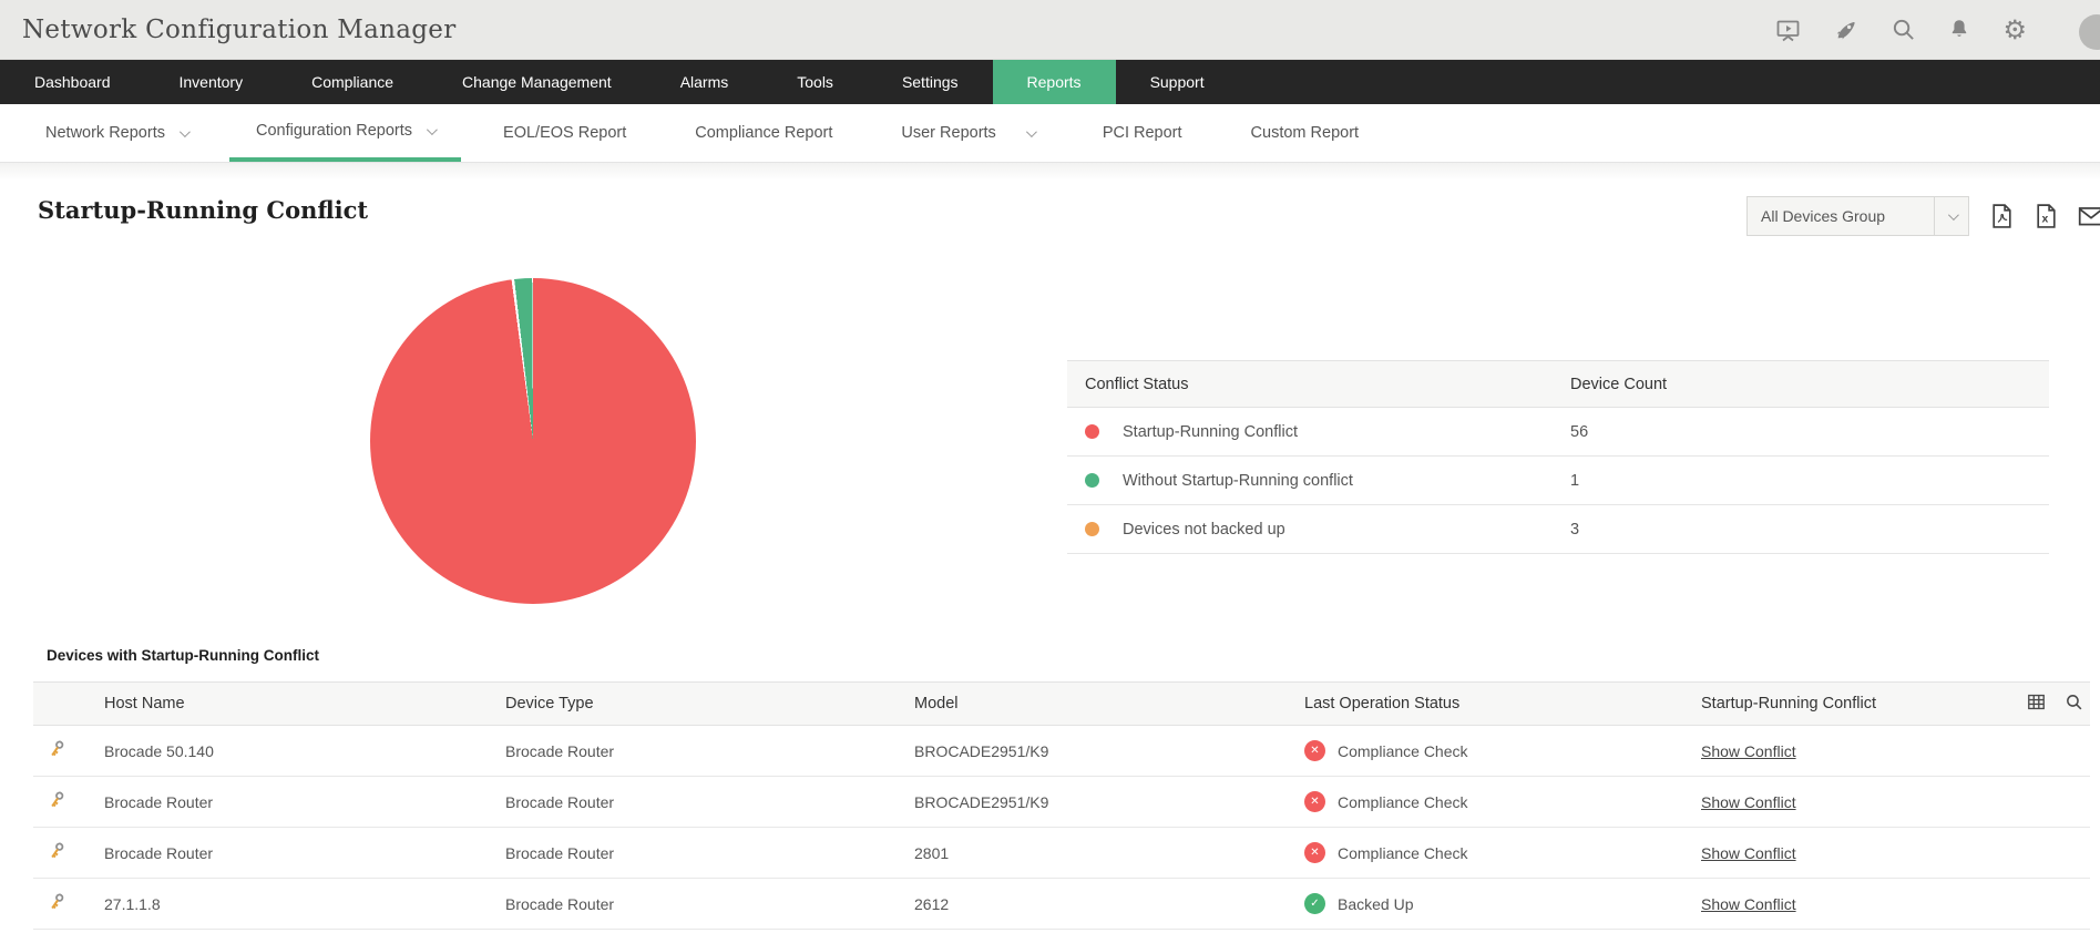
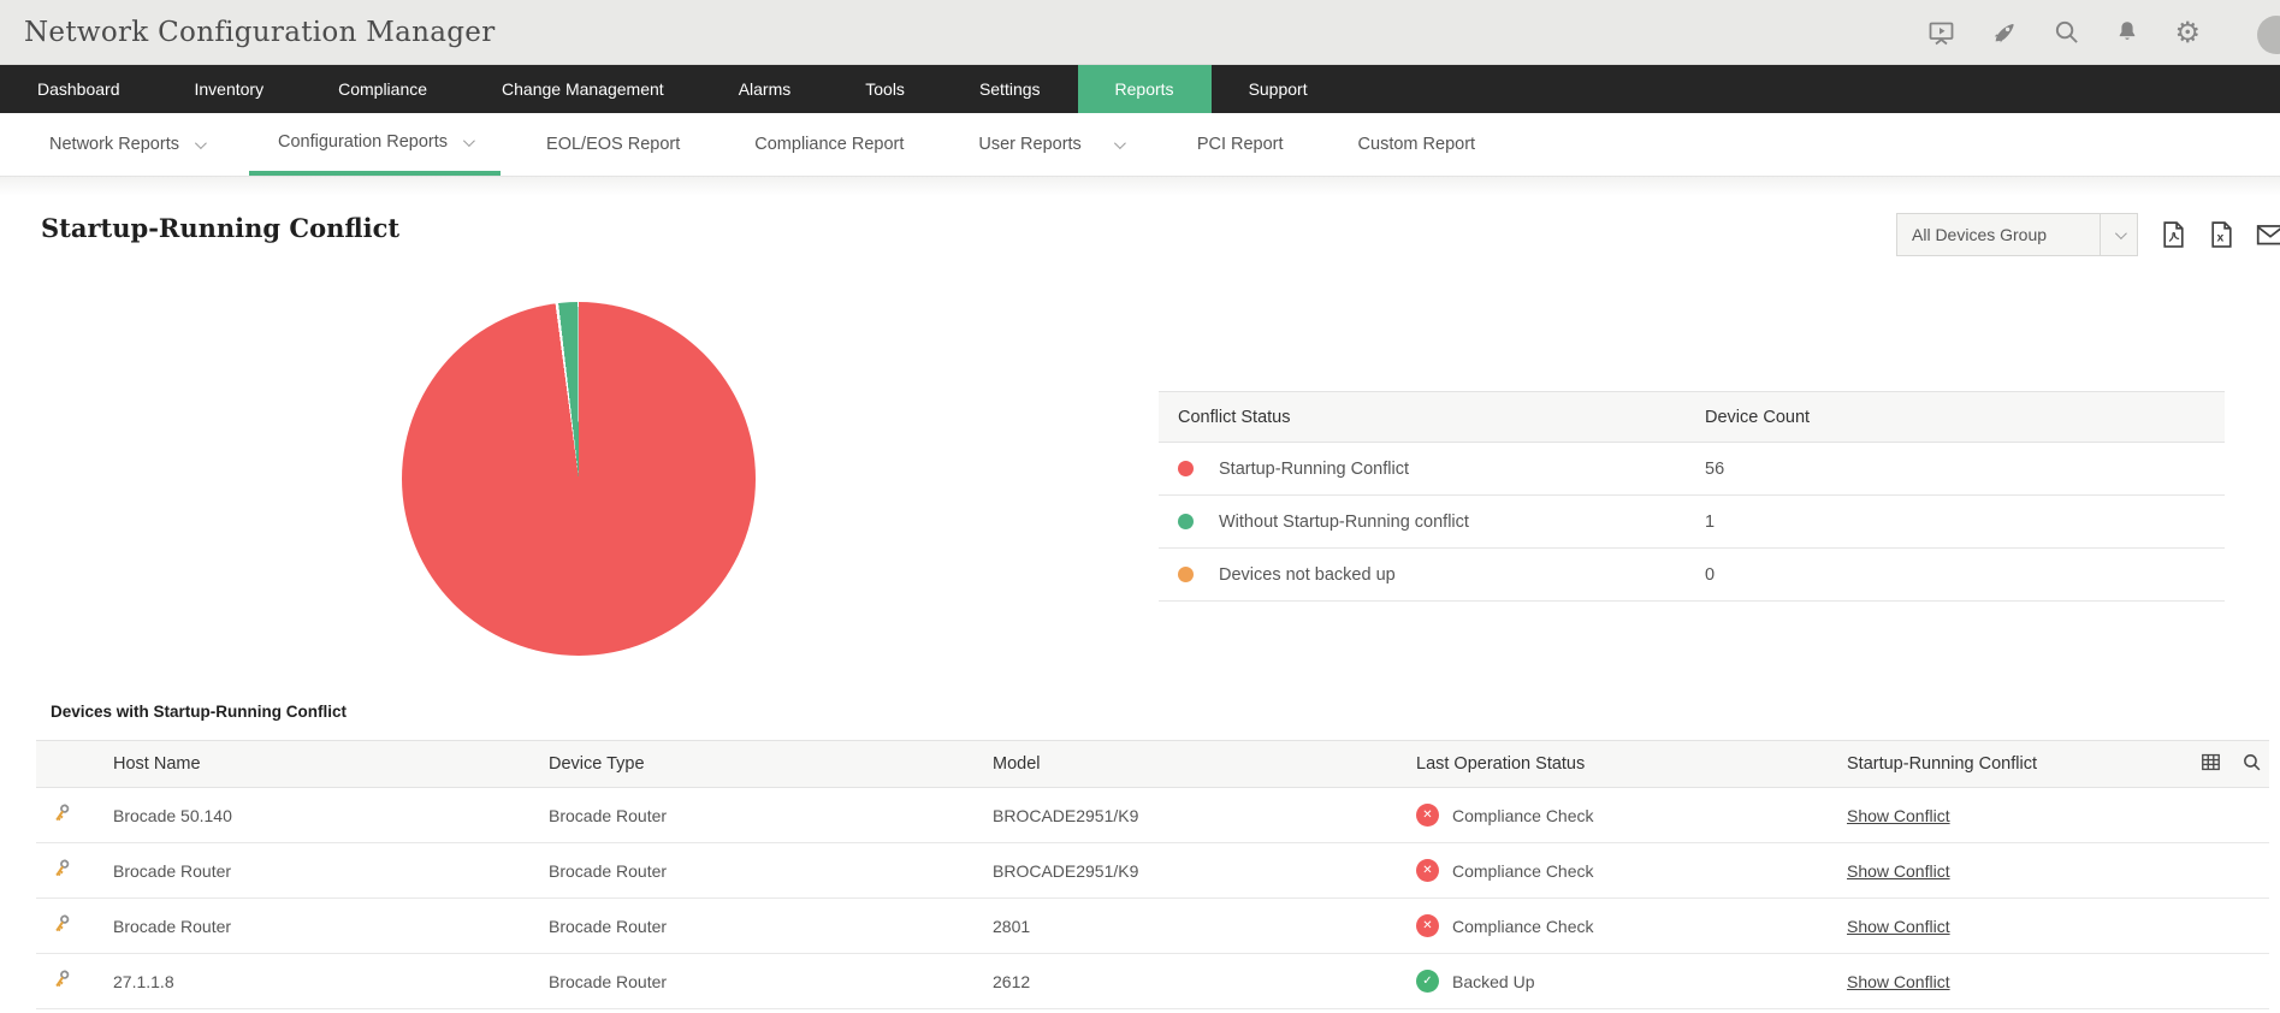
  Network Configuration Manager
  ⚙
  Dashboard
  Inventory
  Compliance
  Change Management
  Alarms
  Tools
  Settings
  Reports
  Support
  Network Reports
  Configuration Reports
  EOL/EOS Report
  Compliance Report
  User Reports
  PCI Report
  Custom Report
  Startup-Running Conflict
  All Devices Group
  x
  Conflict Status
  Device Count
  Startup-Running Conflict
  56
  Without Startup-Running conflict
  1
  Devices not backed up
- 3
+ 0
  Devices with Startup-Running Conflict
  Host Name
  Device Type
  Model
  Last Operation Status
  Startup-Running Conflict
  Brocade 50.140
  Brocade Router
  BROCADE2951/K9
  ✕
  Compliance Check
  Show Conflict
  Brocade Router
  Brocade Router
  BROCADE2951/K9
  ✕
  Compliance Check
  Show Conflict
  Brocade Router
  Brocade Router
  2801
  ✕
  Compliance Check
  Show Conflict
  27.1.1.8
  Brocade Router
  2612
  ✓
  Backed Up
  Show Conflict
